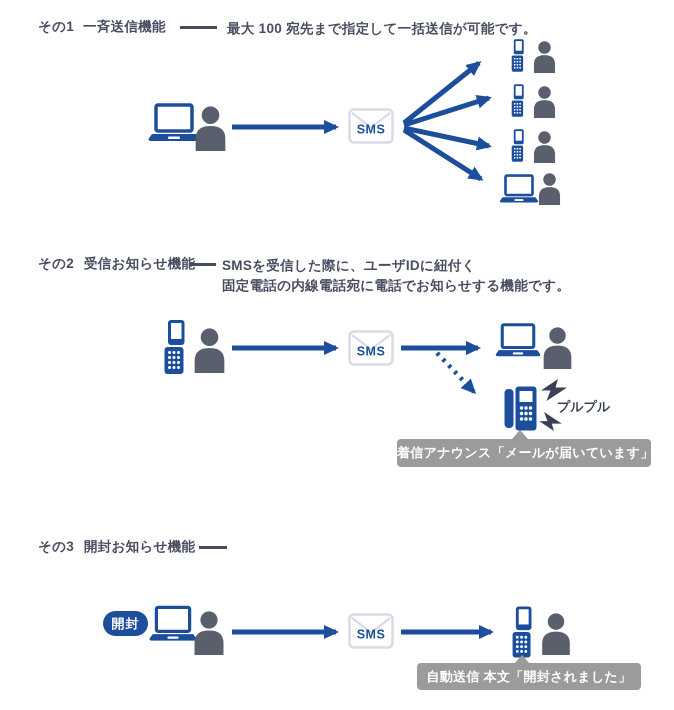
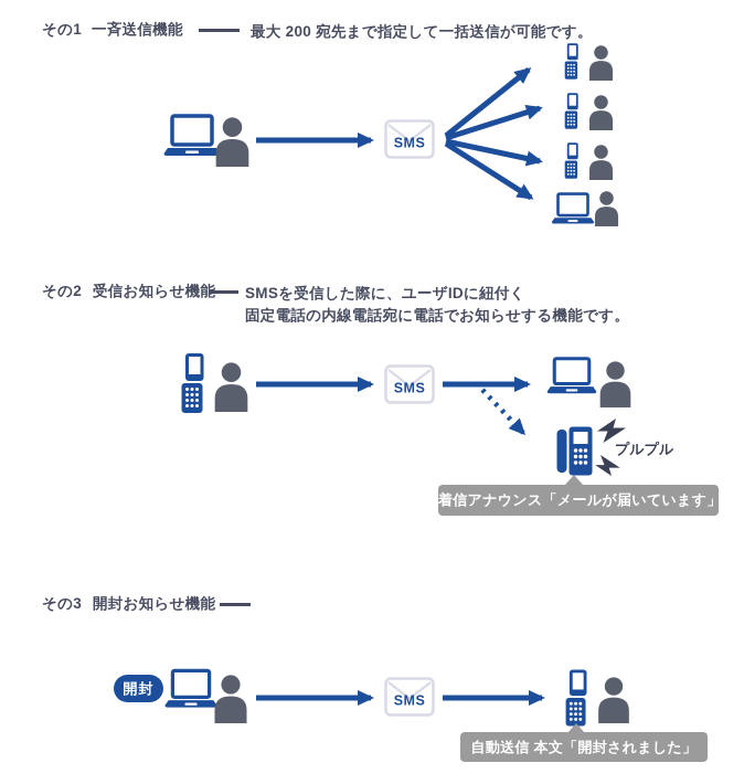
  その1
  一斉送信機能
- 最大 100 宛先まで指定して一括送信が可能です。
+ 最大 200 宛先まで指定して一括送信が可能です。
  SMS
  その2
  受信お知らせ機
  SMSを受信した際に、ユーザIDに紐付く
  固定電話の内線電話宛に電話でお知らせする機能です。
  SMS
  プルプル
  着信アナウンス「メールが届いています」
  その3
  開封お知らせ機能
  開封
  SMS
  自動送信 本文「開封されました」
